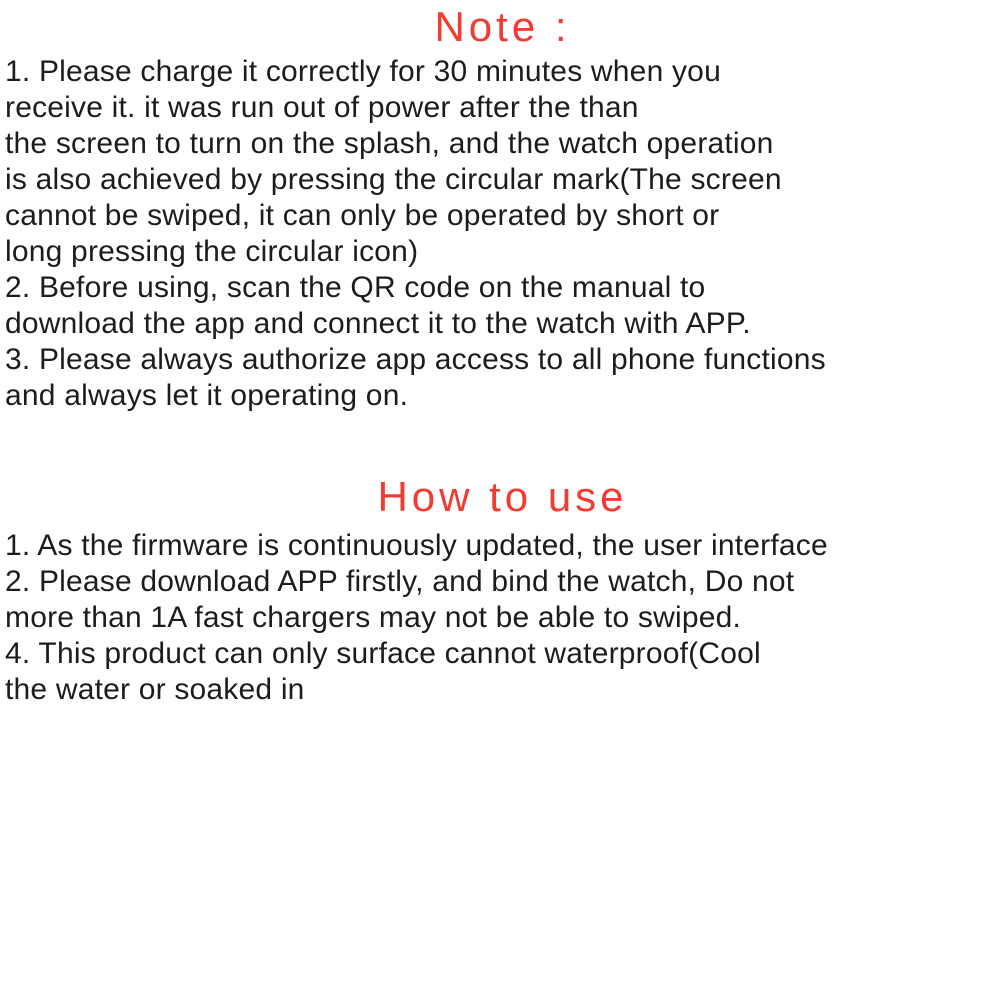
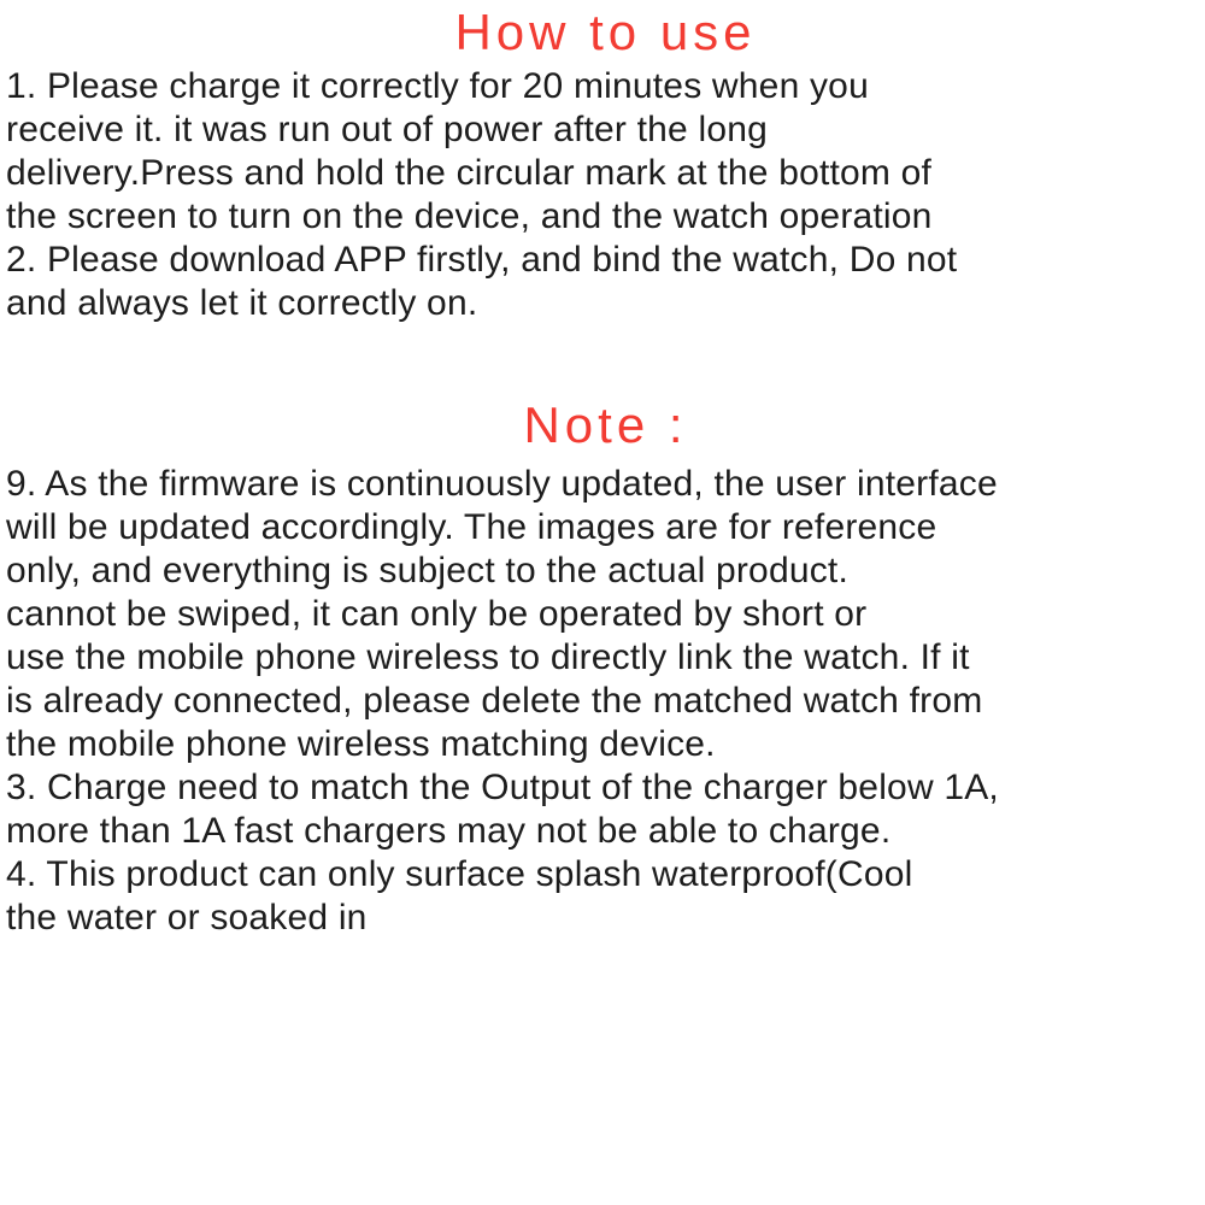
- Note :
+ How to use
- 1. Please charge it correctly for 30 minutes when you
+ 1. Please charge it correctly for 20 minutes when you
- receive it. it was run out of power after the than
+ receive it. it was run out of power after the long
+ delivery.Press and hold the circular mark at the bottom of
- the screen to turn on the splash, and the watch operation
+ the screen to turn on the device, and the watch operation
- is also achieved by pressing the circular mark(The screen
- cannot be swiped, it can only be operated by short or
+ 2. Please download APP firstly, and bind the watch, Do not
- long pressing the circular icon)
- 2. Before using, scan the QR code on the manual to
- download the app and connect it to the watch with APP.
- 3. Please always authorize app access to all phone functions
- and always let it operating on.
+ and always let it correctly on.
- How to use
+ Note :
- 1. As the firmware is continuously updated, the user interface
+ 9. As the firmware is continuously updated, the user interface
+ will be updated accordingly. The images are for reference
+ only, and everything is subject to the actual product.
- 2. Please download APP firstly, and bind the watch, Do not
+ cannot be swiped, it can only be operated by short or
+ use the mobile phone wireless to directly link the watch. If it
+ is already connected, please delete the matched watch from
+ the mobile phone wireless matching device.
+ 3. Charge need to match the Output of the charger below 1A,
- more than 1A fast chargers may not be able to swiped.
+ more than 1A fast chargers may not be able to charge.
- 4. This product can only surface cannot waterproof(Cool
+ 4. This product can only surface splash waterproof(Cool
  the water or soaked in
